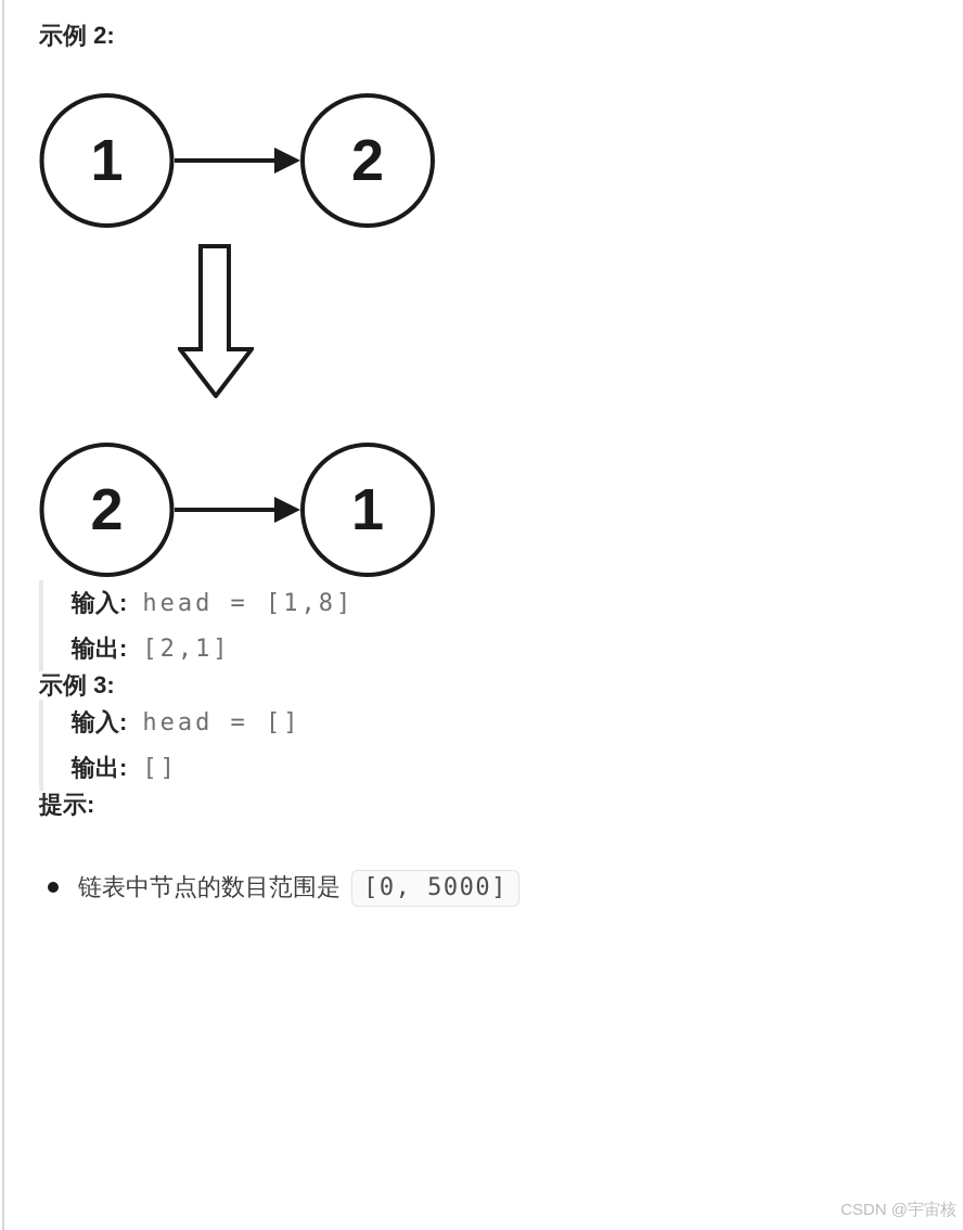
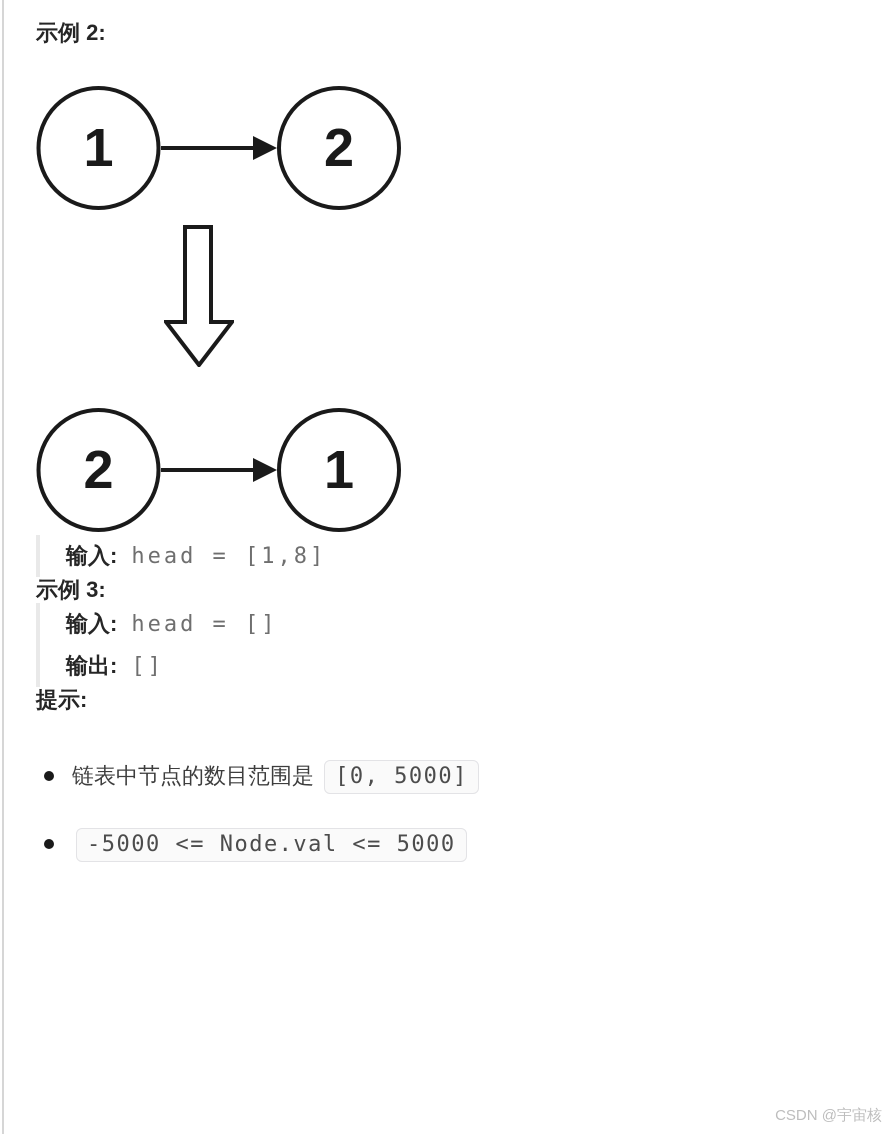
  示例 2:
  1
  2
  2
  1
  输入: head = [1,8]
- 输出: [2,1]
  示例 3:
  输入: head = []
  输出: []
  提示:
  链表中节点的数目范围是 [0, 5000]
+ -5000 <= Node.val <= 5000
  CSDN @宇宙核
